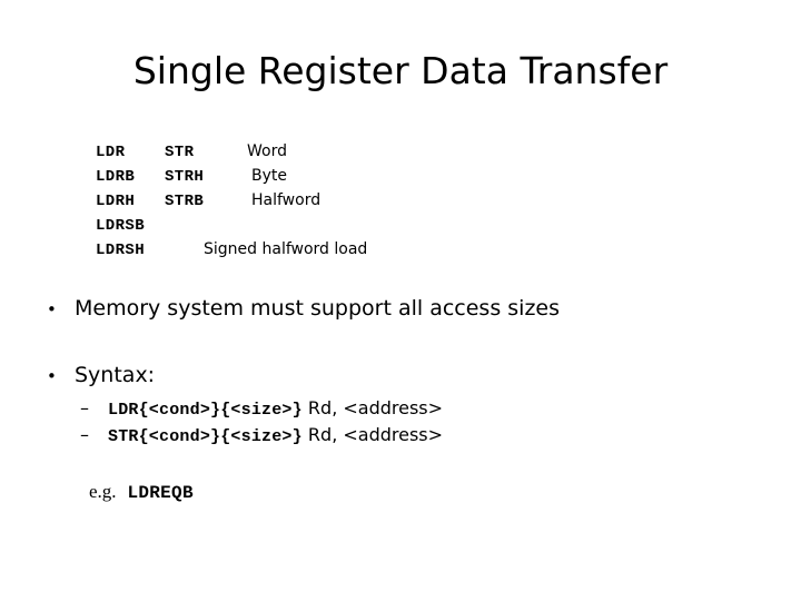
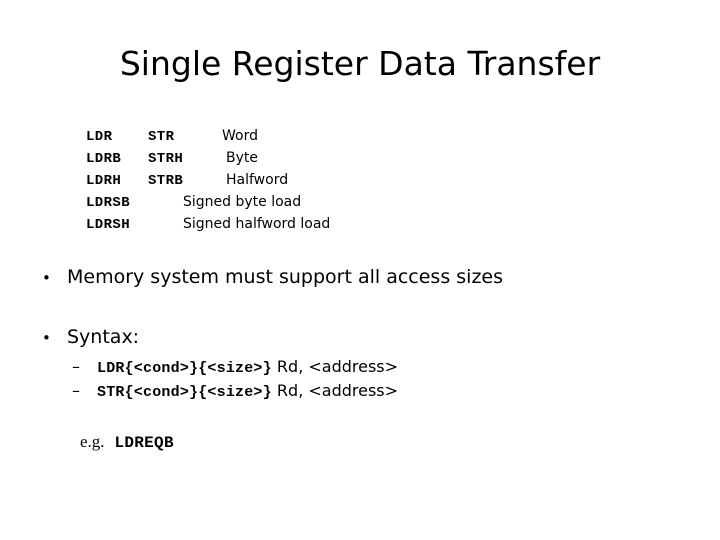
  Single Register Data Transfer
  LDR
  STR
  Word
  LDRB
  STRH
  Byte
  LDRH
  STRB
  Halfword
  LDRSB
+ Signed byte load
  LDRSH
  Signed halfword load
  • Memory system must support all access sizes
  • Syntax:
  – LDR{<cond>}{<size>} Rd, <address>
  – STR{<cond>}{<size>} Rd, <address>
  e.g. LDREQB
